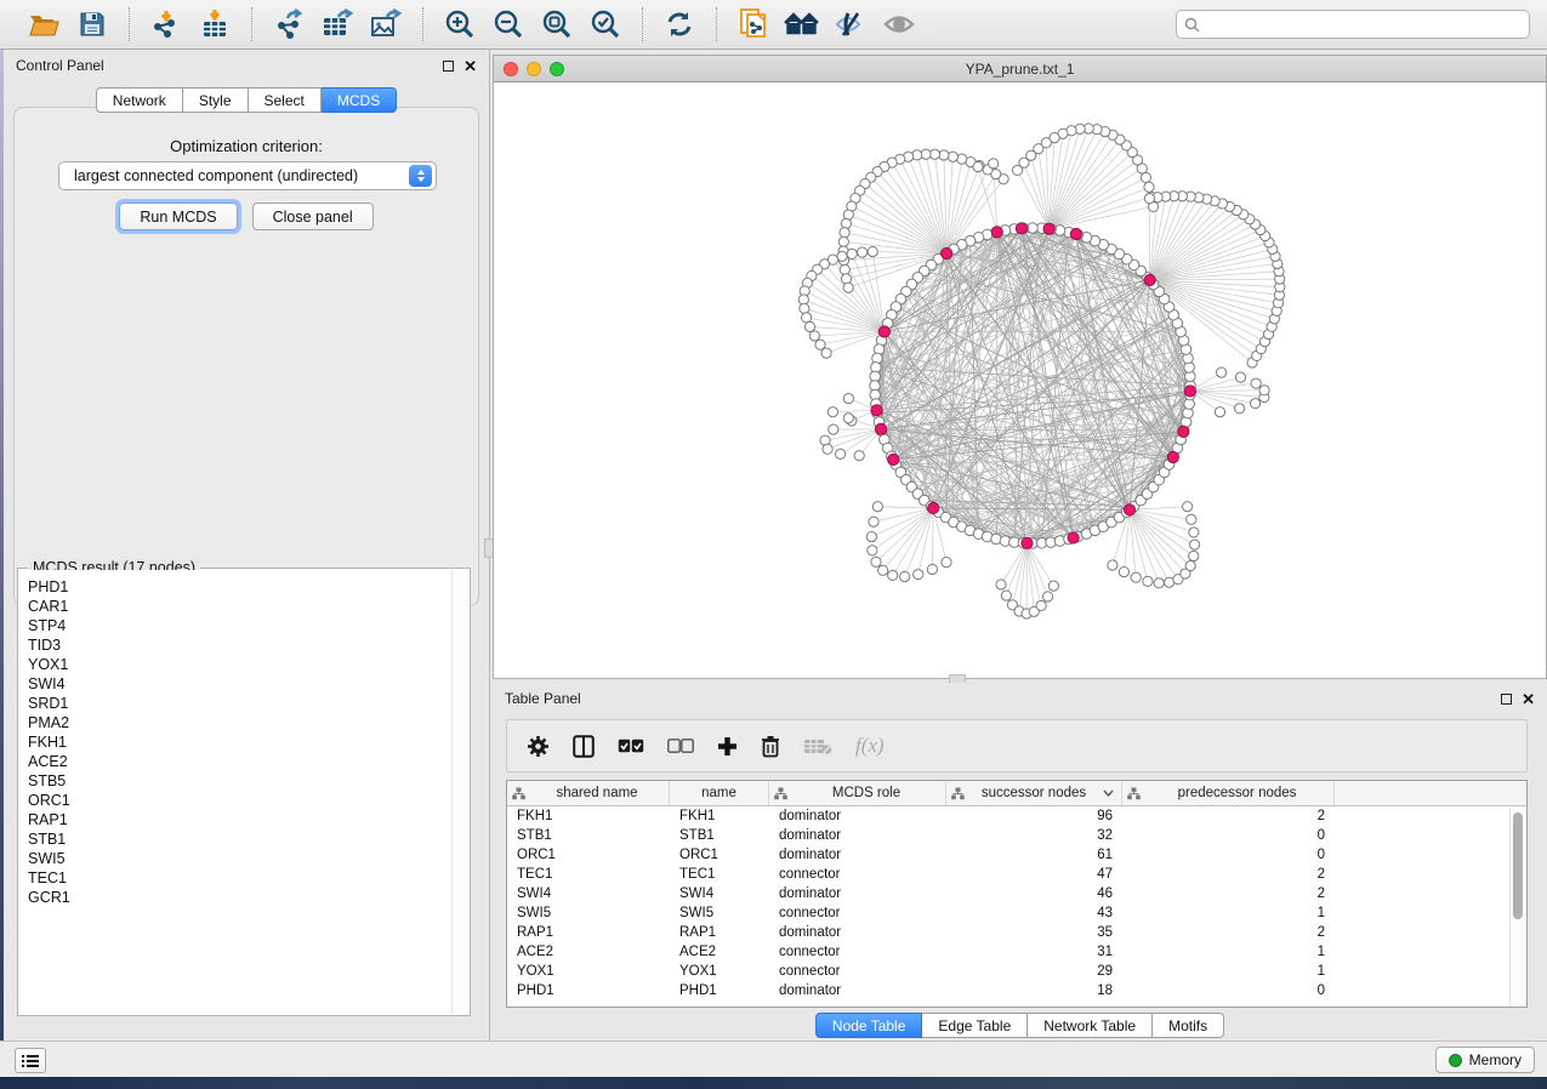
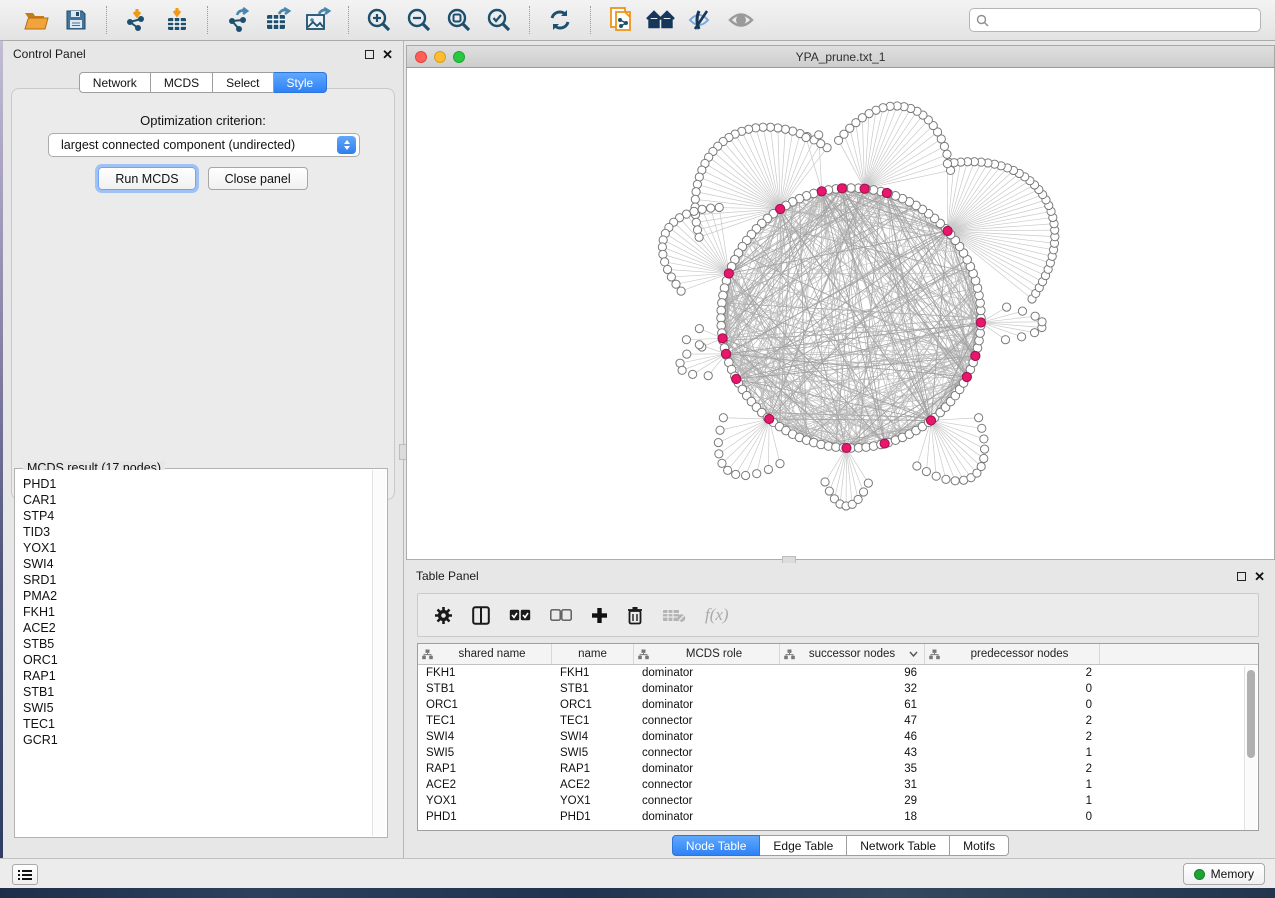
  Control Panel
  ✕
  Network
- Style
+ MCDS
  Select
- MCDS
+ Style
  Optimization criterion:
  largest connected component (undirected)
  Run MCDS
  Close panel
  MCDS result (17 nodes)
  PHD1
  CAR1
  STP4
  TID3
  YOX1
  SWI4
  SRD1
  PMA2
  FKH1
  ACE2
  STB5
  ORC1
  RAP1
  STB1
  SWI5
  TEC1
  GCR1
  YPA_prune.txt_1
  Table Panel
  ✕
  f(x)
  shared name
  name
  MCDS role
  successor nodes
  predecessor nodes
  FKH1
  FKH1
  dominator
  96
  2
  STB1
  STB1
  dominator
  32
  0
  ORC1
  ORC1
  dominator
  61
  0
  TEC1
  TEC1
  connector
  47
  2
  SWI4
  SWI4
  dominator
  46
  2
  SWI5
  SWI5
  connector
  43
  1
  RAP1
  RAP1
  dominator
  35
  2
  ACE2
  ACE2
  connector
  31
  1
  YOX1
  YOX1
  connector
  29
  1
  PHD1
  PHD1
  dominator
  18
  0
  Node Table
  Edge Table
  Network Table
  Motifs
  Memory
